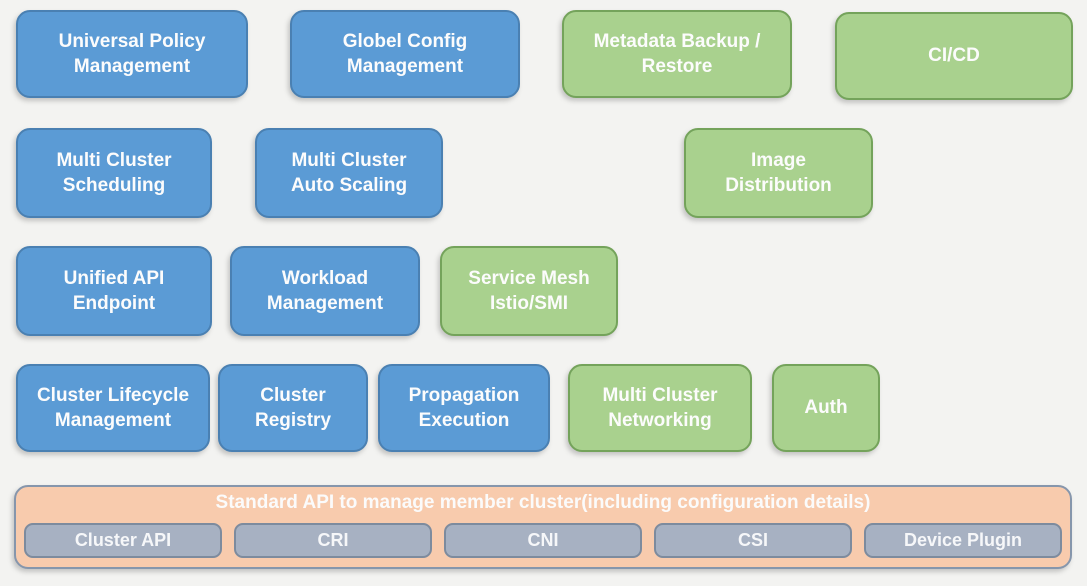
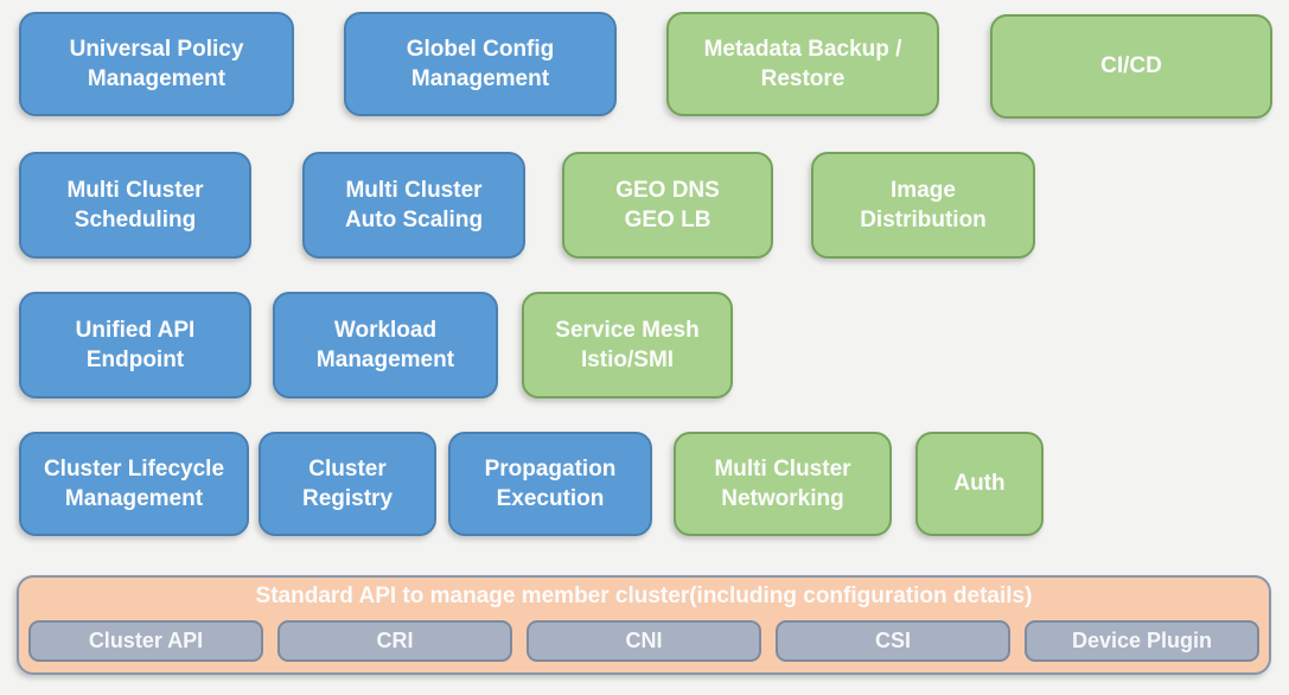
  Universal Policy
  Management
  Globel Config
  Management
  Metadata Backup /
  Restore
  CI/CD
  Multi Cluster
  Scheduling
  Multi Cluster
  Auto Scaling
+ GEO DNS
+ GEO LB
  Image
  Distribution
  Unified API
  Endpoint
  Workload
  Management
  Service Mesh
  Istio/SMI
  Cluster Lifecycle
  Management
  Cluster
  Registry
  Propagation
  Execution
  Multi Cluster
  Networking
  Auth
  Standard API to manage member cluster(including configuration details)
  Cluster API
  CRI
  CNI
  CSI
  Device Plugin
